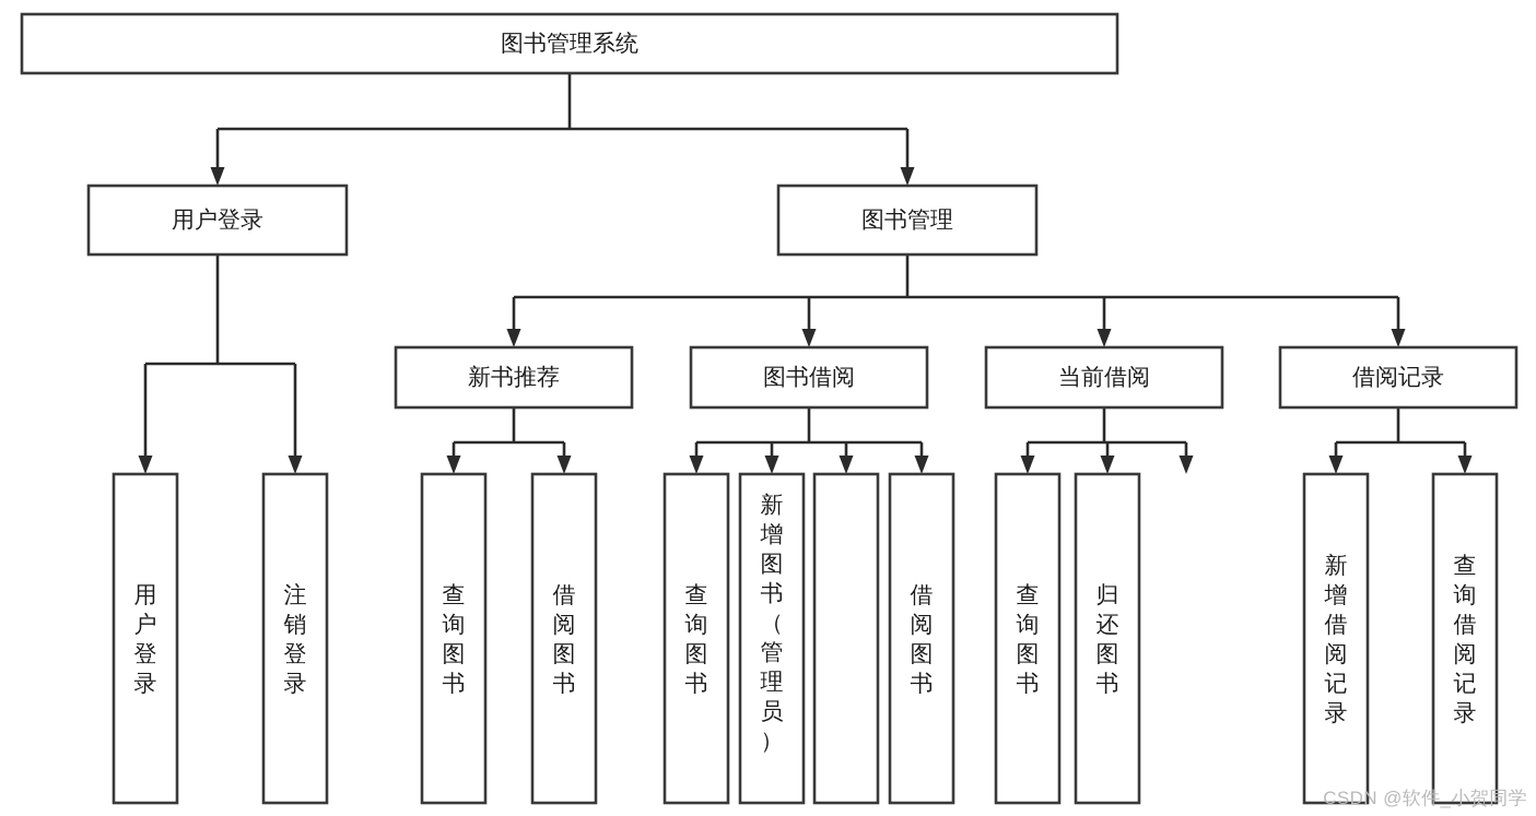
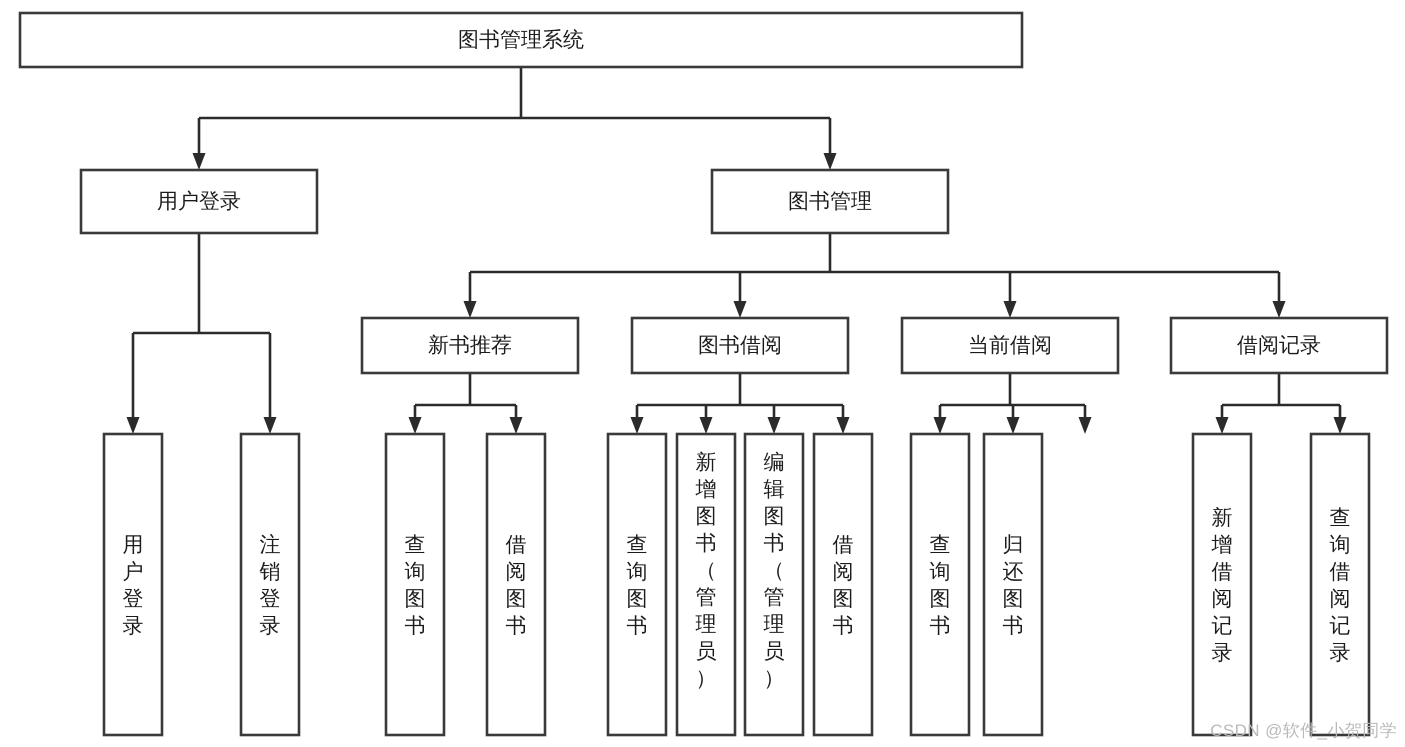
  图书管理系统
  用户登录
  图书管理
  新书推荐
  图书借阅
  当前借阅
  借阅记录
  用户登录
  注销登录
  查询图书
  借阅图书
  查询图书
  新增图书（管理员）
+ 编辑图书（管理员）
  借阅图书
  查询图书
  归还图书
  新增借阅记录
  查询借阅记录
  CSDN @软件_小贺同学
